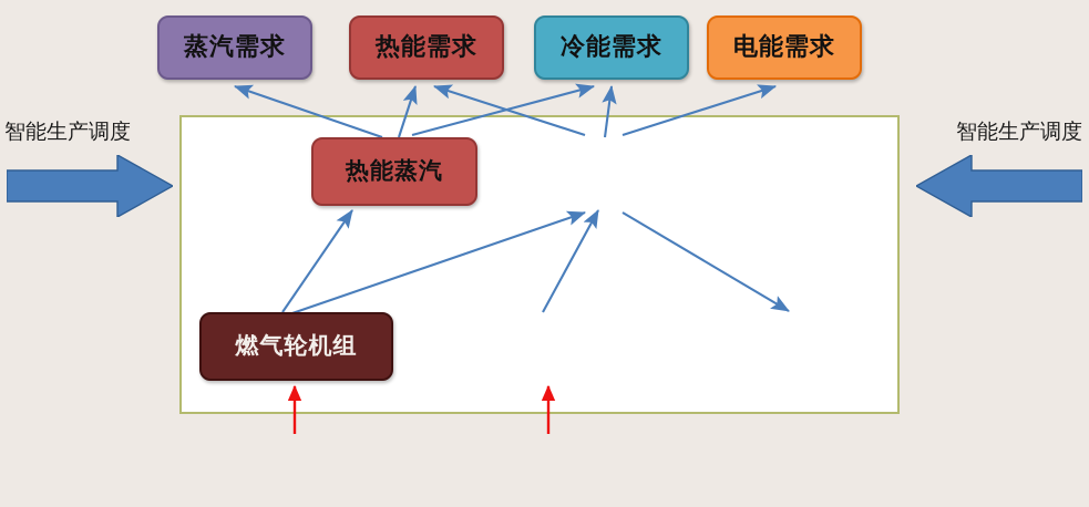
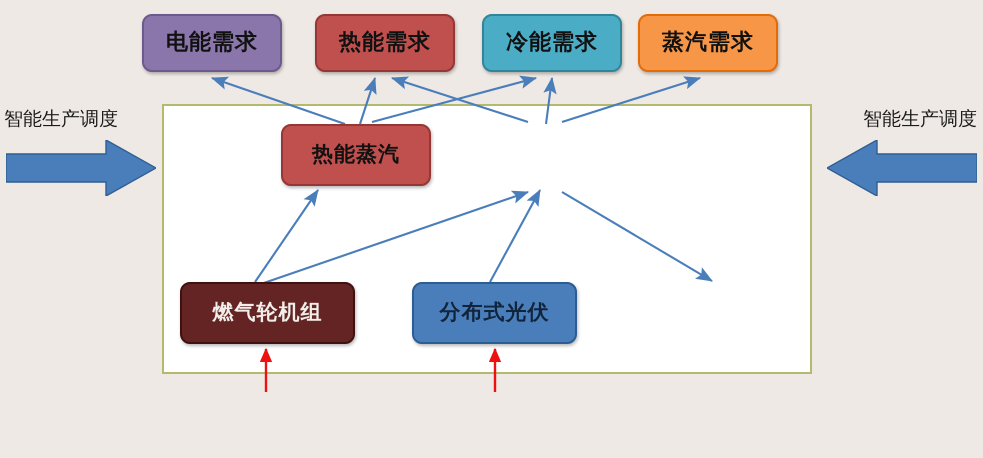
- 蒸汽需求
+ 电能需求
  热能需求
  冷能需求
- 电能需求
+ 蒸汽需求
  热能蒸汽
  燃气轮机组
+ 分布式光伏
  智能生产调度
  智能生产调度
